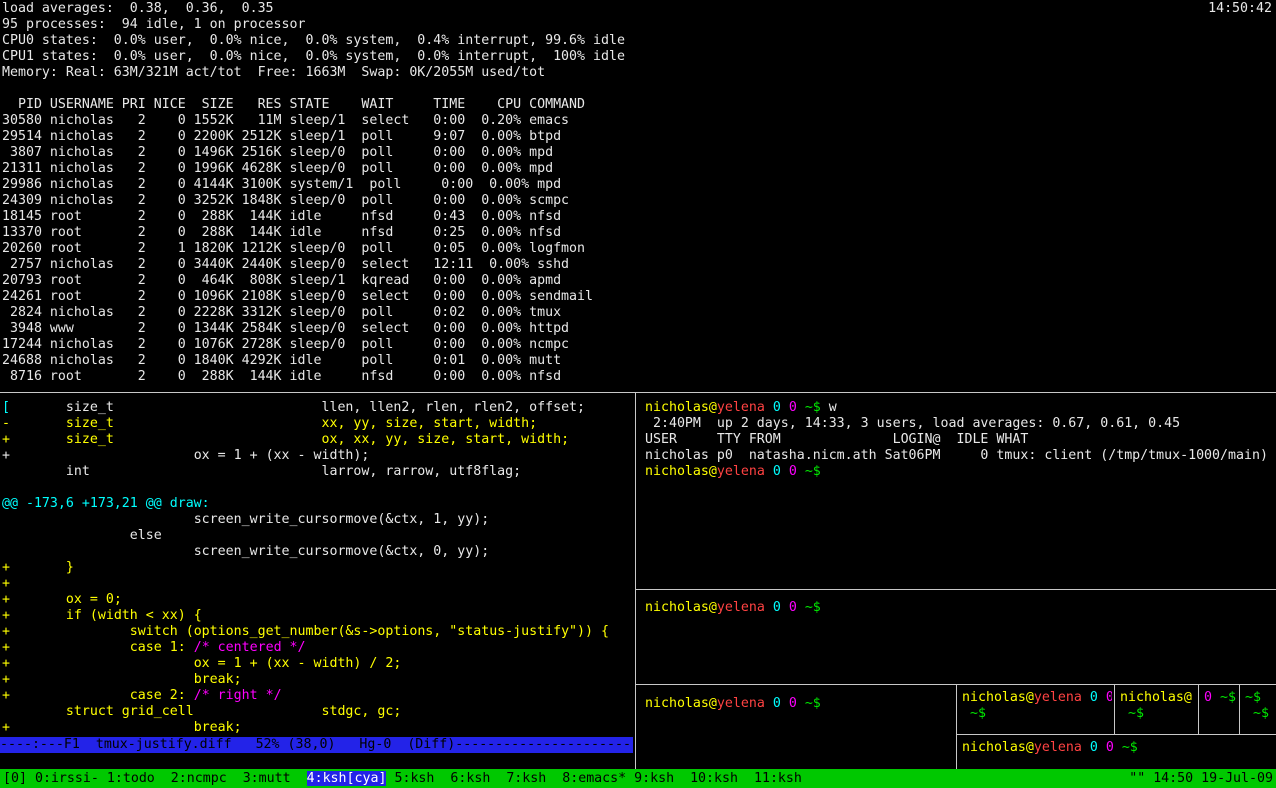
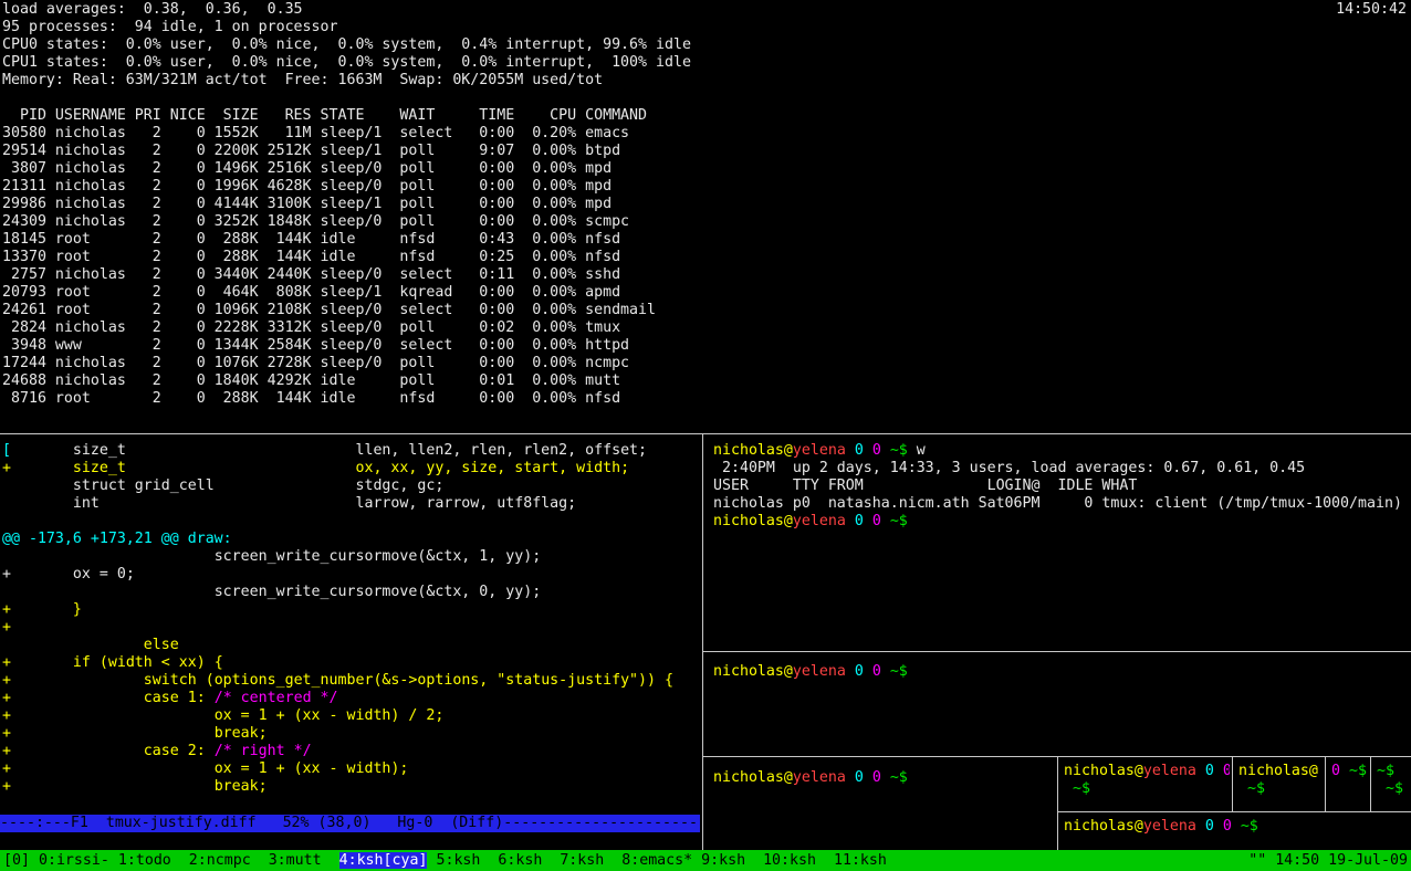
  load averages: 0.38, 0.36, 0.35
  95 processes: 94 idle, 1 on processor
  CPU0 states: 0.0% user, 0.0% nice, 0.0% system, 0.4% interrupt, 99.6% idle
  CPU1 states: 0.0% user, 0.0% nice, 0.0% system, 0.0% interrupt, 100% idle
  Memory: Real: 63M/321M act/tot Free: 1663M Swap: 0K/2055M used/tot
  PID USERNAME PRI NICE SIZE RES STATE WAIT TIME CPU COMMAND
  30580 nicholas 2 0 1552K 11M sleep/1 select 0:00 0.20% emacs
  29514 nicholas 2 0 2200K 2512K sleep/1 poll 9:07 0.00% btpd
  3807 nicholas 2 0 1496K 2516K sleep/0 poll 0:00 0.00% mpd
  21311 nicholas 2 0 1996K 4628K sleep/0 poll 0:00 0.00% mpd
- 29986 nicholas 2 0 4144K 3100K system/1 poll 0:00 0.00% mpd
+ 29986 nicholas 2 0 4144K 3100K sleep/1 poll 0:00 0.00% mpd
  24309 nicholas 2 0 3252K 1848K sleep/0 poll 0:00 0.00% scmpc
  18145 root 2 0 288K 144K idle nfsd 0:43 0.00% nfsd
  13370 root 2 0 288K 144K idle nfsd 0:25 0.00% nfsd
- 20260 root 2 1 1820K 1212K sleep/0 poll 0:05 0.00% logfmon
- 2757 nicholas 2 0 3440K 2440K sleep/0 select 12:11 0.00% sshd
+ 2757 nicholas 2 0 3440K 2440K sleep/0 select 0:11 0.00% sshd
  20793 root 2 0 464K 808K sleep/1 kqread 0:00 0.00% apmd
  24261 root 2 0 1096K 2108K sleep/0 select 0:00 0.00% sendmail
  2824 nicholas 2 0 2228K 3312K sleep/0 poll 0:02 0.00% tmux
  3948 www 2 0 1344K 2584K sleep/0 select 0:00 0.00% httpd
  17244 nicholas 2 0 1076K 2728K sleep/0 poll 0:00 0.00% ncmpc
  24688 nicholas 2 0 1840K 4292K idle poll 0:01 0.00% mutt
  8716 root 2 0 288K 144K idle nfsd 0:00 0.00% nfsd
  14:50:42
  [ size_t llen, llen2, rlen, rlen2, offset;
- - size_t xx, yy, size, start, width;
  + size_t ox, xx, yy, size, start, width;
- + ox = 1 + (xx - width);
+ struct grid_cell stdgc, gc;
  int larrow, rarrow, utf8flag;
  @@ -173,6 +173,21 @@ draw:
  screen_write_cursormove(&ctx, 1, yy);
- else
+ + ox = 0;
  screen_write_cursormove(&ctx, 0, yy);
  + }
  +
- + ox = 0;
+ else
  + if (width < xx) {
  + switch (options_get_number(&s->options, "status-justify")) {
  + case 1: /* centered */
  + ox = 1 + (xx - width) / 2;
  + break;
  + case 2: /* right */
- struct grid_cell stdgc, gc;
+ + ox = 1 + (xx - width);
  + break;
  ----:---F1 tmux-justify.diff 52% (38,0) Hg-0 (Diff)----------------------
  nicholas@yelena 0 0 ~$ w
  2:40PM up 2 days, 14:33, 3 users, load averages: 0.67, 0.61, 0.45
  USER TTY FROM LOGIN@ IDLE WHAT
  nicholas p0 natasha.nicm.ath Sat06PM 0 tmux: client (/tmp/tmux-1000/main)
  nicholas@yelena 0 0 ~$
  nicholas@yelena 0 0 ~$
  nicholas@yelena 0 0 ~$
  nicholas@yelena 0 0
  ~$
  nicholas@
  ~$
  0 ~$
  ~$
  ~$
  nicholas@yelena 0 0 ~$
  [0]
  0:irssi- 1:todo 2:ncmpc 3:mutt 4:ksh[cya] 5:ksh 6:ksh 7:ksh 8:emacs* 9:ksh 10:ksh 11:ksh
  "" 14:50 19-Jul-09
